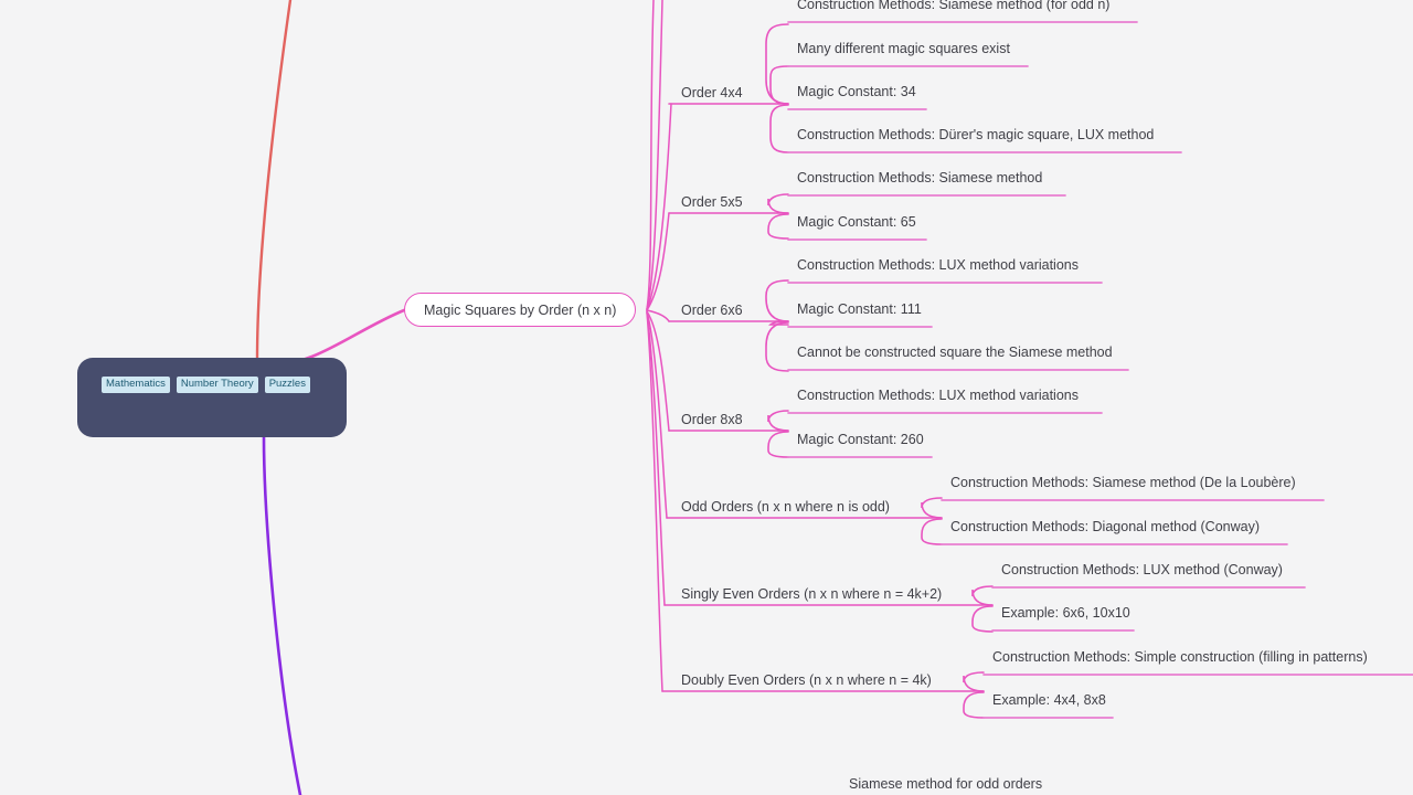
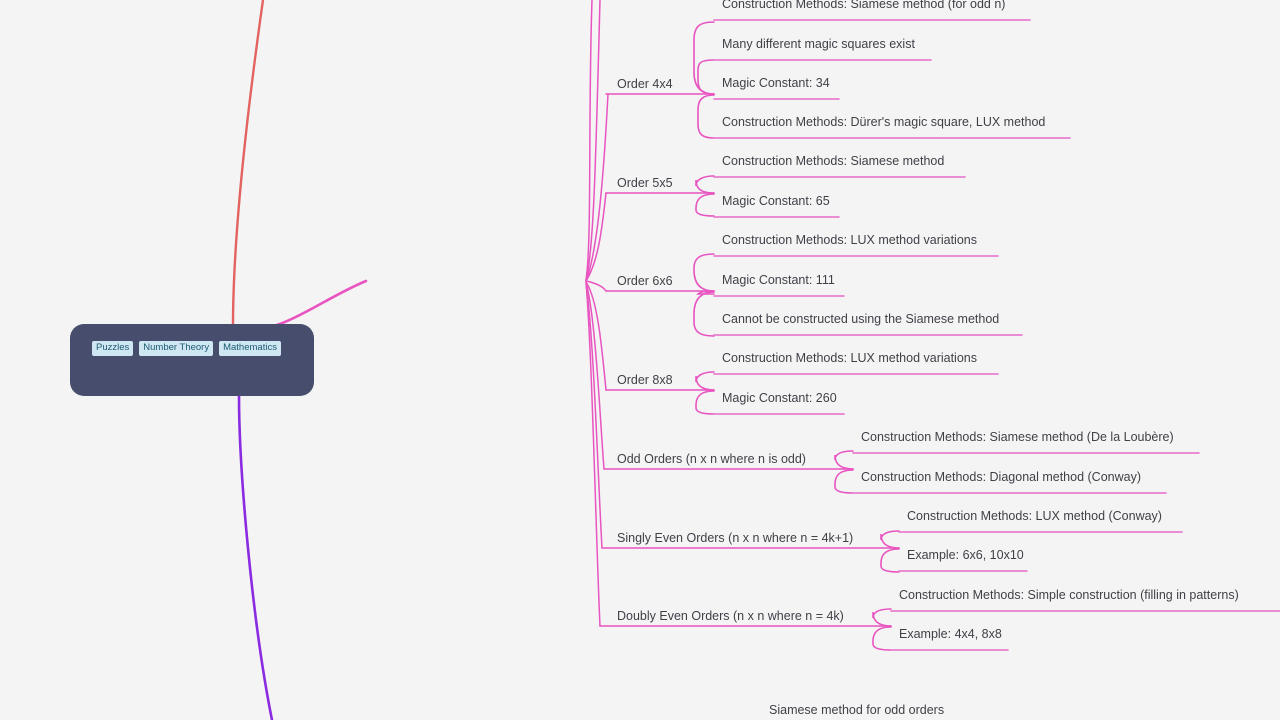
- Mathematics
+ Puzzles
  Number Theory
- Puzzles
+ Mathematics
- Magic Squares by Order (n x n)
  Order 4x4
  Construction Methods: Siamese method (for odd n)
  Many different magic squares exist
  Magic Constant: 34
  Construction Methods: Dürer's magic square, LUX method
  Order 5x5
  Construction Methods: Siamese method
  Magic Constant: 65
  Order 6x6
  Construction Methods: LUX method variations
  Magic Constant: 111
- Cannot be constructed square the Siamese method
+ Cannot be constructed using the Siamese method
  Order 8x8
  Construction Methods: LUX method variations
  Magic Constant: 260
  Odd Orders (n x n where n is odd)
  Construction Methods: Siamese method (De la Loubère)
  Construction Methods: Diagonal method (Conway)
- Singly Even Orders (n x n where n = 4k+2)
+ Singly Even Orders (n x n where n = 4k+1)
  Construction Methods: LUX method (Conway)
  Example: 6x6, 10x10
  Doubly Even Orders (n x n where n = 4k)
  Construction Methods: Simple construction (filling in patterns)
  Example: 4x4, 8x8
  Siamese method for odd orders
